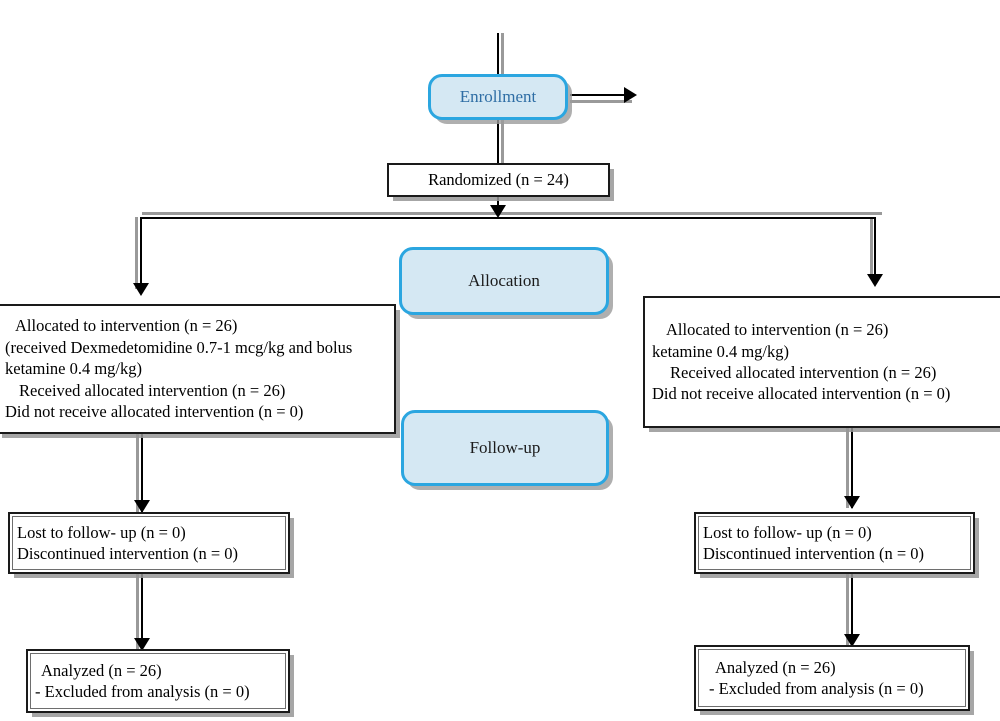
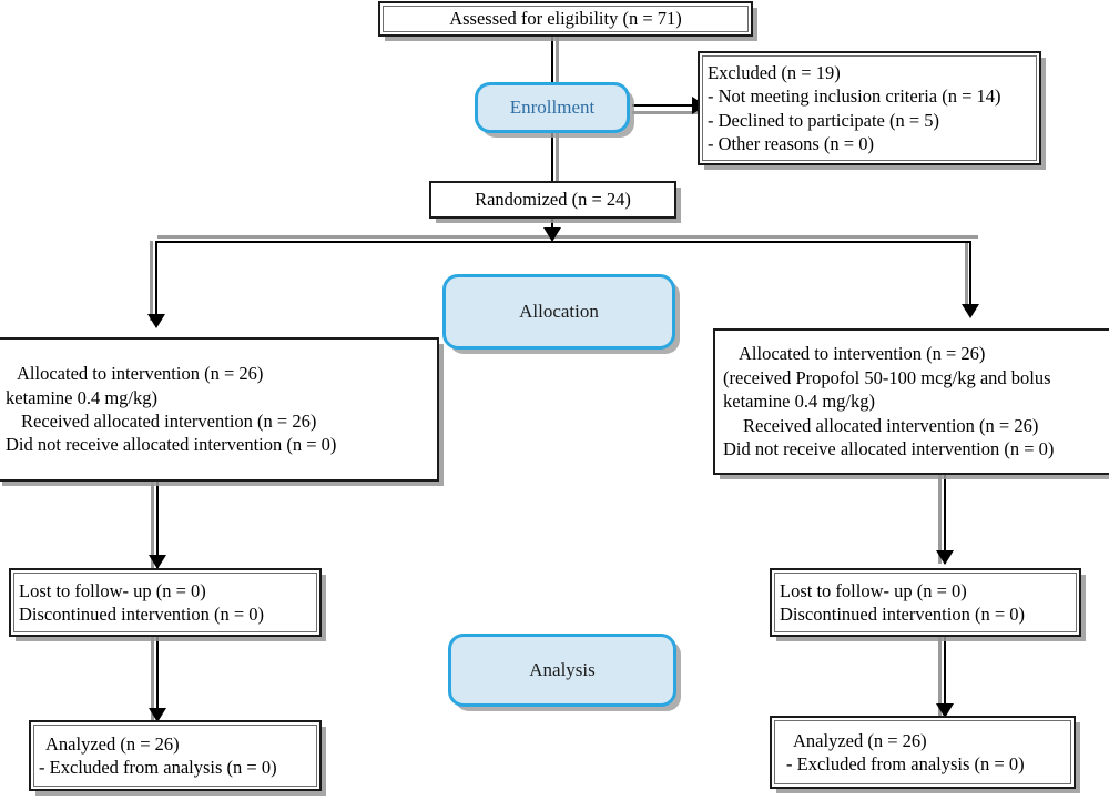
+ Assessed for eligibility (n = 71)
  Enrollment
+ Excluded (n = 19)
+ - Not meeting inclusion criteria (n = 14)
+ - Declined to participate (n = 5)
+ - Other reasons (n = 0)
  Randomized (n = 24)
  Allocation
  Allocated to intervention (n = 26)
- (received Dexmedetomidine 0.7-1 mcg/kg and bolus
  ketamine 0.4 mg/kg)
  Received allocated intervention (n = 26)
  Did not receive allocated intervention (n = 0)
  Allocated to intervention (n = 26)
+ (received Propofol 50-100 mcg/kg and bolus
  ketamine 0.4 mg/kg)
  Received allocated intervention (n = 26)
  Did not receive allocated intervention (n = 0)
- Follow-up
  Lost to follow- up (n = 0)
  Discontinued intervention (n = 0)
  Lost to follow- up (n = 0)
  Discontinued intervention (n = 0)
+ Analysis
  Analyzed (n = 26)
  - Excluded from analysis (n = 0)
  Analyzed (n = 26)
  - Excluded from analysis (n = 0)
